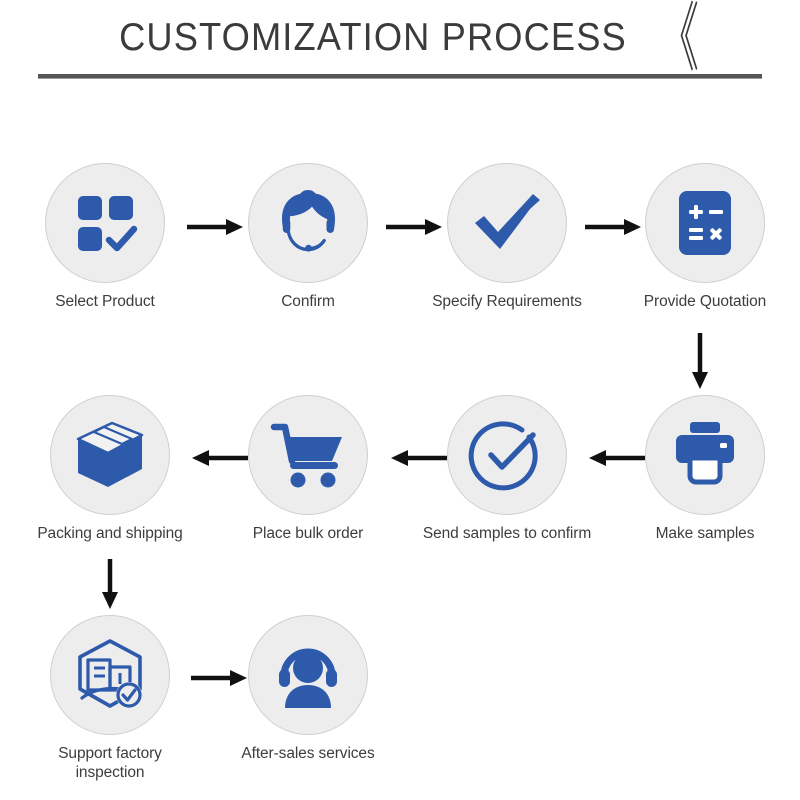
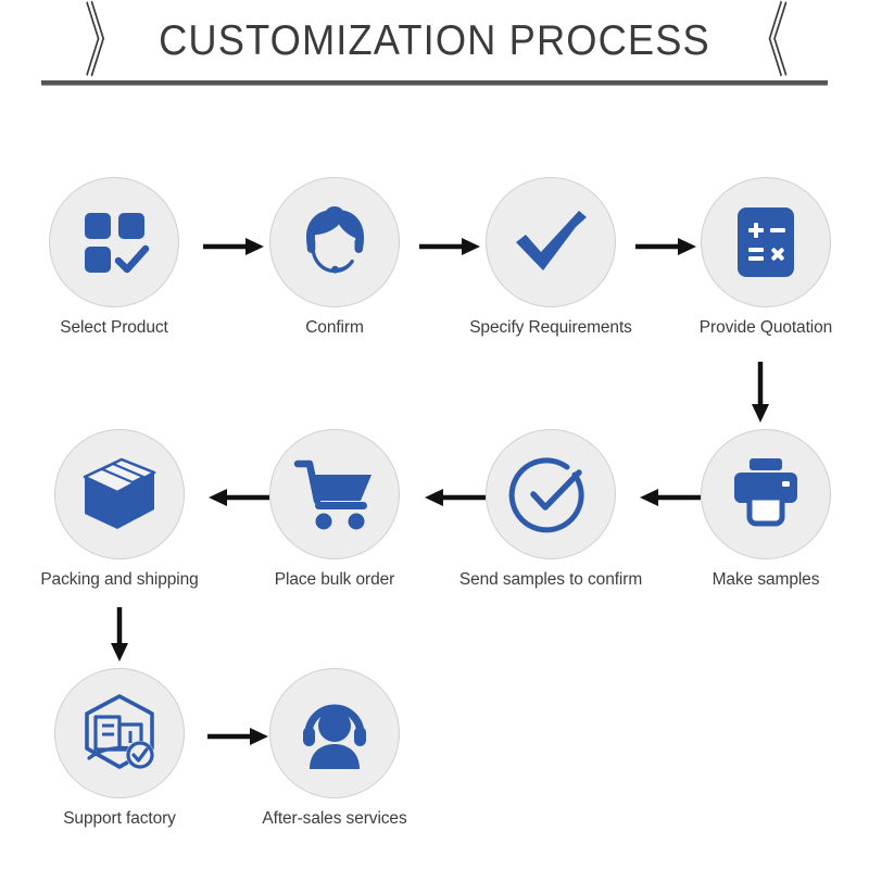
+ 》
  CUSTOMIZATION PROCESS
  《
  Select Product
  Confirm
  Specify Requirements
  Provide Quotation
  Packing and shipping
  Place bulk order
  Send samples to confirm
  Make samples
  Support factory
- inspection
  After-sales services
